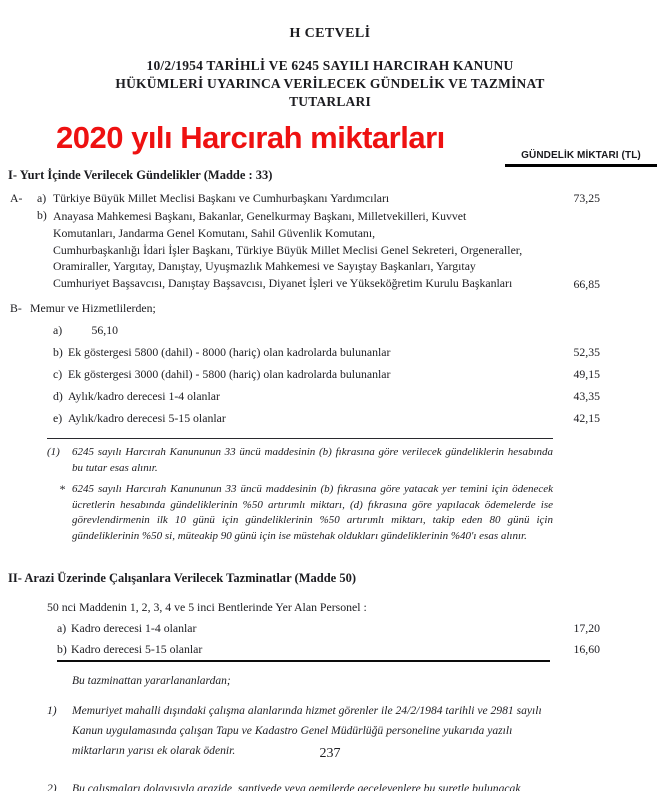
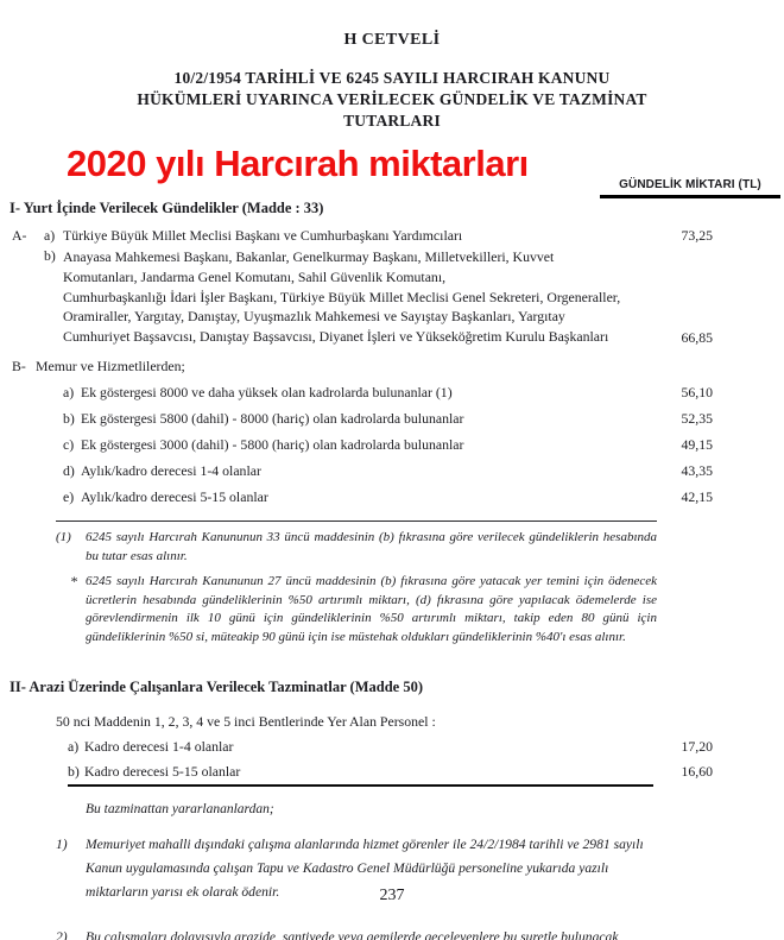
  H CETVELİ
  10/2/1954 TARİHLİ VE 6245 SAYILI HARCIRAH KANUNU
  HÜKÜMLERİ UYARINCA VERİLECEK GÜNDELİK VE TAZMİNAT
  TUTARLARI
  2020 yılı Harcırah miktarları
  GÜNDELİK MİKTARI (TL)
  I- Yurt İçinde Verilecek Gündelikler (Madde : 33)
  A-
  a)
  Türkiye Büyük Millet Meclisi Başkanı ve Cumhurbaşkanı Yardımcıları
  73,25
  b)
  Anayasa Mahkemesi Başkanı, Bakanlar, Genelkurmay Başkanı, Milletvekilleri, Kuvvet
  Komutanları, Jandarma Genel Komutanı, Sahil Güvenlik Komutanı,
  Cumhurbaşkanlığı İdari İşler Başkanı, Türkiye Büyük Millet Meclisi Genel Sekreteri, Orgeneraller,
  Oramiraller, Yargıtay, Danıştay, Uyuşmazlık Mahkemesi ve Sayıştay Başkanları, Yargıtay
  Cumhuriyet Başsavcısı, Danıştay Başsavcısı, Diyanet İşleri ve Yükseköğretim Kurulu Başkanları
  66,85
  B-
  Memur ve Hizmetlilerden;
  a)
+ Ek göstergesi 8000 ve daha yüksek olan kadrolarda bulunanlar (1)
  56,10
  b)
  Ek göstergesi 5800 (dahil) - 8000 (hariç) olan kadrolarda bulunanlar
  52,35
  c)
  Ek göstergesi 3000 (dahil) - 5800 (hariç) olan kadrolarda bulunanlar
  49,15
  d)
  Aylık/kadro derecesi 1-4 olanlar
  43,35
  e)
  Aylık/kadro derecesi 5-15 olanlar
  42,15
  (1)
  6245 sayılı Harcırah Kanununun 33 üncü maddesinin (b) fıkrasına göre verilecek gündeliklerin hesabında bu tutar esas alınır.
  *
- 6245 sayılı Harcırah Kanununun 33 üncü maddesinin (b) fıkrasına göre yatacak yer temini için ödenecek ücretlerin hesabında gündeliklerinin %50 artırımlı miktarı, (d) fıkrasına göre yapılacak ödemelerde ise görevlendirmenin ilk 10 günü için gündeliklerinin %50 artırımlı miktarı, takip eden 80 günü için gündeliklerinin %50 si, müteakip 90 günü için ise müstehak oldukları gündeliklerinin %40'ı esas alınır.
+ 6245 sayılı Harcırah Kanununun 27 üncü maddesinin (b) fıkrasına göre yatacak yer temini için ödenecek ücretlerin hesabında gündeliklerinin %50 artırımlı miktarı, (d) fıkrasına göre yapılacak ödemelerde ise görevlendirmenin ilk 10 günü için gündeliklerinin %50 artırımlı miktarı, takip eden 80 günü için gündeliklerinin %50 si, müteakip 90 günü için ise müstehak oldukları gündeliklerinin %40'ı esas alınır.
  II- Arazi Üzerinde Çalışanlara Verilecek Tazminatlar (Madde 50)
  50 nci Maddenin 1, 2, 3, 4 ve 5 inci Bentlerinde Yer Alan Personel :
  a)
  Kadro derecesi 1-4 olanlar
  17,20
  b)
  Kadro derecesi 5-15 olanlar
  16,60
  Bu tazminattan yararlananlardan;
  1)
  Memuriyet mahalli dışındaki çalışma alanlarında hizmet görenler ile 24/2/1984 tarihli ve 2981 sayılı Kanun uygulamasında çalışan Tapu ve Kadastro Genel Müdürlüğü personeline yukarıda yazılı miktarların yarısı ek olarak ödenir.
  2)
  Bu çalışmaları dolayısıyla arazide, şantiyede veya gemilerde geceleyenlere bu suretle bulunacak
  237
